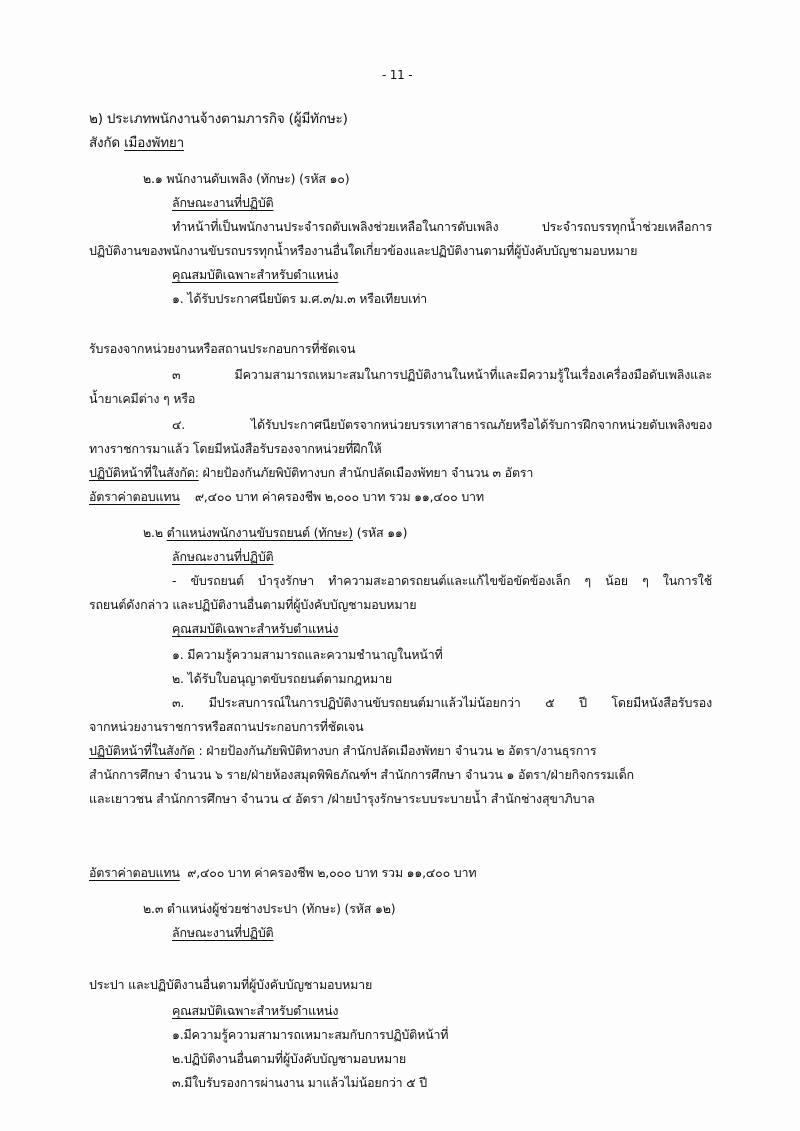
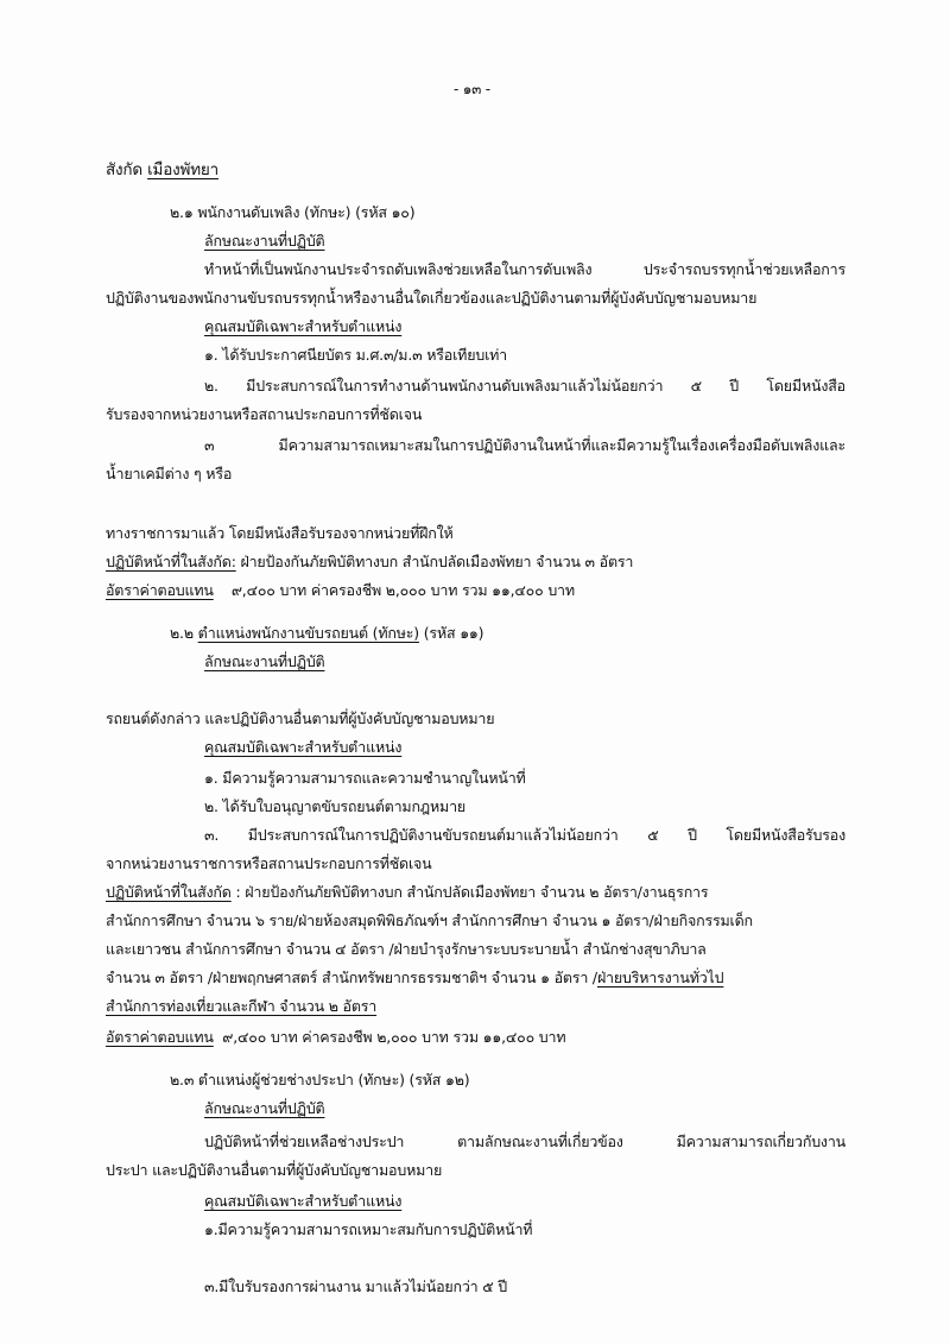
- - 11 -
+ - ๑๓ -
- ๒) ประเภทพนักงานจ้างตามภารกิจ (ผู้มีทักษะ)
  สังกัด เมืองพัทยา
  ๒.๑ พนักงานดับเพลิง (ทักษะ) (รหัส ๑๐)
  ลักษณะงานที่ปฏิบัติ
  ทำหน้าที่เป็นพนักงานประจำรถดับเพลิงช่วยเหลือในการดับเพลิง ประจำรถบรรทุกน้ำช่วยเหลือการ
  ปฏิบัติงานของพนักงานขับรถบรรทุกน้ำหรืองานอื่นใดเกี่ยวข้องและปฏิบัติงานตามที่ผู้บังคับบัญชามอบหมาย
  คุณสมบัติเฉพาะสำหรับตำแหน่ง
  ๑. ได้รับประกาศนียบัตร ม.ศ.๓/ม.๓ หรือเทียบเท่า
+ ๒. มีประสบการณ์ในการทำงานด้านพนักงานดับเพลิงมาแล้วไม่น้อยกว่า ๕ ปี โดยมีหนังสือ
  รับรองจากหน่วยงานหรือสถานประกอบการที่ชัดเจน
  ๓ มีความสามารถเหมาะสมในการปฏิบัติงานในหน้าที่และมีความรู้ในเรื่องเครื่องมือดับเพลิงและ
  น้ำยาเคมีต่าง ๆ หรือ
- ๔. ได้รับประกาศนียบัตรจากหน่วยบรรเทาสาธารณภัยหรือได้รับการฝึกจากหน่วยดับเพลิงของ
  ทางราชการมาแล้ว โดยมีหนังสือรับรองจากหน่วยที่ฝึกให้
  ปฏิบัติหน้าที่ในสังกัด: ฝ่ายป้องกันภัยพิบัติทางบก สำนักปลัดเมืองพัทยา จำนวน ๓ อัตรา
  อัตราค่าตอบแทน ๙,๔๐๐ บาท ค่าครองชีพ ๒,๐๐๐ บาท รวม ๑๑,๔๐๐ บาท
  ๒.๒ ตำแหน่งพนักงานขับรถยนต์ (ทักษะ) (รหัส ๑๑)
  ลักษณะงานที่ปฏิบัติ
- - ขับรถยนต์ บำรุงรักษา ทำความสะอาดรถยนต์และแก้ไขข้อขัดข้องเล็ก ๆ น้อย ๆ ในการใช้
  รถยนต์ดังกล่าว และปฏิบัติงานอื่นตามที่ผู้บังคับบัญชามอบหมาย
  คุณสมบัติเฉพาะสำหรับตำแหน่ง
  ๑. มีความรู้ความสามารถและความชำนาญในหน้าที่
  ๒. ได้รับใบอนุญาตขับรถยนต์ตามกฎหมาย
  ๓. มีประสบการณ์ในการปฏิบัติงานขับรถยนต์มาแล้วไม่น้อยกว่า ๕ ปี โดยมีหนังสือรับรอง
  จากหน่วยงานราชการหรือสถานประกอบการที่ชัดเจน
  ปฏิบัติหน้าที่ในสังกัด : ฝ่ายป้องกันภัยพิบัติทางบก สำนักปลัดเมืองพัทยา จำนวน ๒ อัตรา/งานธุรการ
  สำนักการศึกษา จำนวน ๖ ราย/ฝ่ายห้องสมุดพิพิธภัณฑ์ฯ สำนักการศึกษา จำนวน ๑ อัตรา/ฝ่ายกิจกรรมเด็ก
  และเยาวชน สำนักการศึกษา จำนวน ๔ อัตรา /ฝ่ายบำรุงรักษาระบบระบายน้ำ สำนักช่างสุขาภิบาล
+ จำนวน ๓ อัตรา /ฝ่ายพฤกษศาสตร์ สำนักทรัพยากรธรรมชาติฯ จำนวน ๑ อัตรา /ฝ่ายบริหารงานทั่วไป
+ สำนักการท่องเที่ยวและกีฬา จำนวน ๒ อัตรา
  อัตราค่าตอบแทน ๙,๔๐๐ บาท ค่าครองชีพ ๒,๐๐๐ บาท รวม ๑๑,๔๐๐ บาท
  ๒.๓ ตำแหน่งผู้ช่วยช่างประปา (ทักษะ) (รหัส ๑๒)
  ลักษณะงานที่ปฏิบัติ
+ ปฏิบัติหน้าที่ช่วยเหลือช่างประปา ตามลักษณะงานที่เกี่ยวข้อง มีความสามารถเกี่ยวกับงาน
  ประปา และปฏิบัติงานอื่นตามที่ผู้บังคับบัญชามอบหมาย
  คุณสมบัติเฉพาะสำหรับตำแหน่ง
  ๑.มีความรู้ความสามารถเหมาะสมกับการปฏิบัติหน้าที่
- ๒.ปฏิบัติงานอื่นตามที่ผู้บังคับบัญชามอบหมาย
  ๓.มีใบรับรองการผ่านงาน มาแล้วไม่น้อยกว่า ๕ ปี
